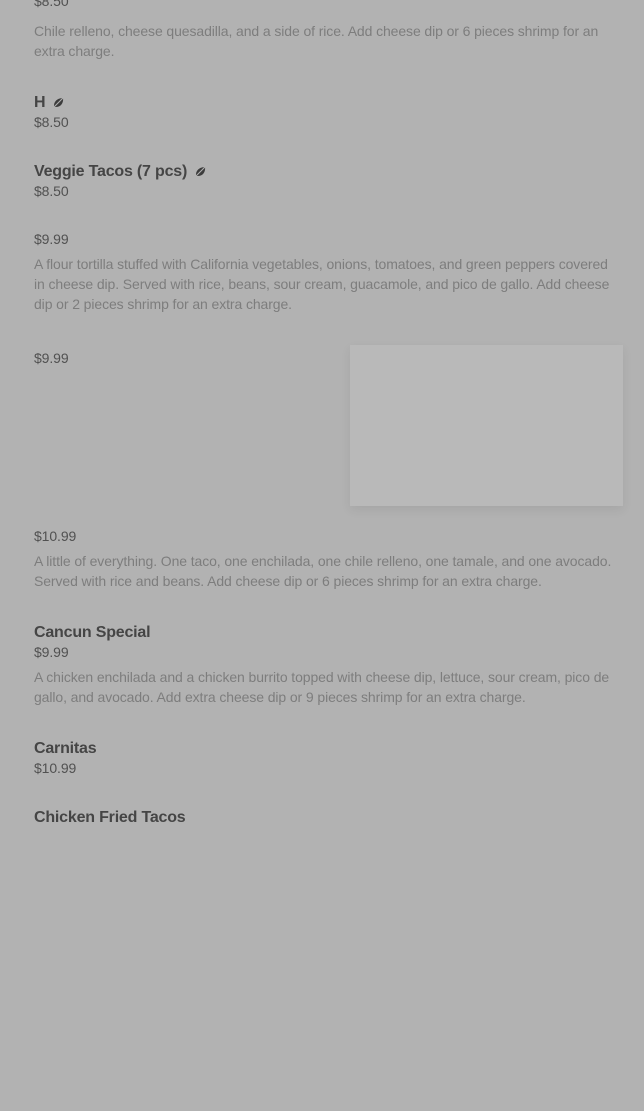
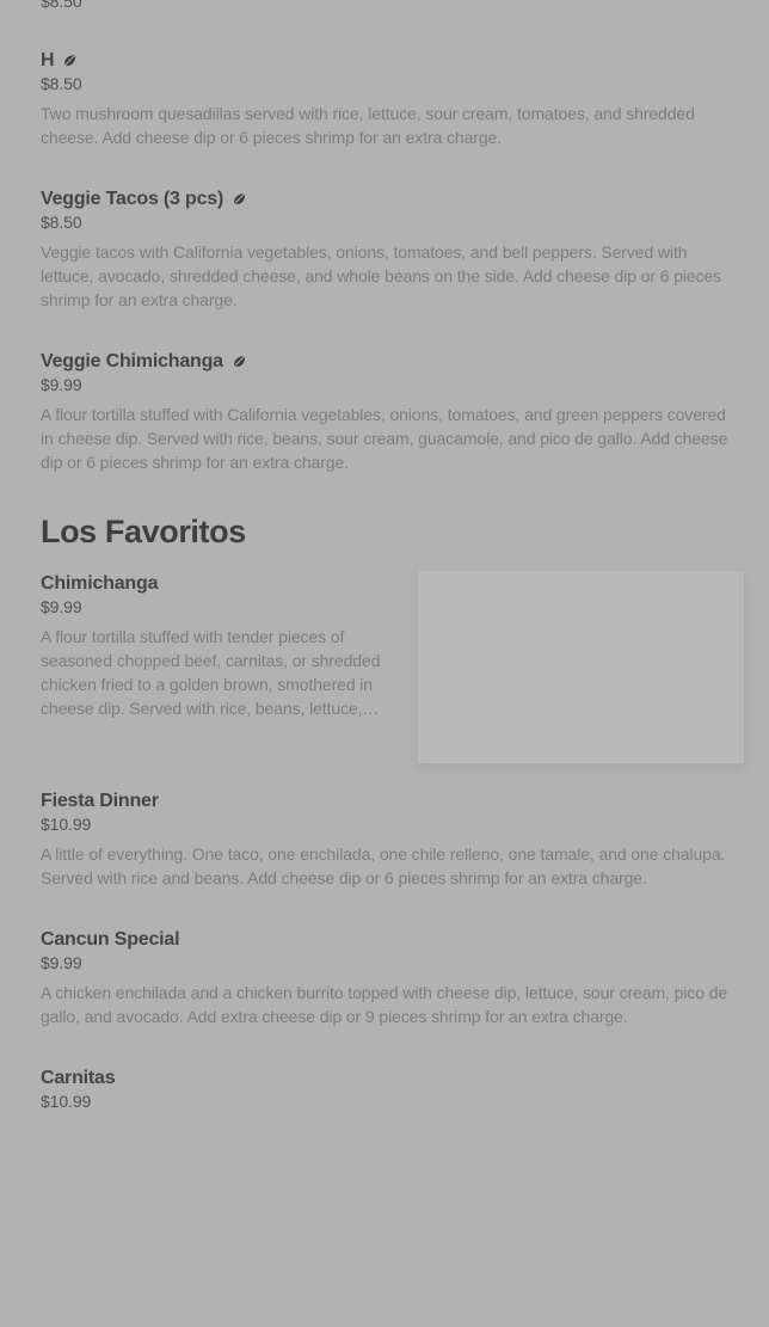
  $8.50
- Chile relleno, cheese quesadilla, and a side of rice. Add cheese dip or 6 pieces shrimp for an extra charge.
  H
  $8.50
+ Two mushroom quesadillas served with rice, lettuce, sour cream, tomatoes, and shredded cheese. Add cheese dip or 6 pieces shrimp for an extra charge.
- Veggie Tacos (7 pcs)
+ Veggie Tacos (3 pcs)
  $8.50
+ Veggie tacos with California vegetables, onions, tomatoes, and bell peppers. Served with lettuce, avocado, shredded cheese, and whole beans on the side. Add cheese dip or 6 pieces shrimp for an extra charge.
+ Veggie Chimichanga
  $9.99
- A flour tortilla stuffed with California vegetables, onions, tomatoes, and green peppers covered in cheese dip. Served with rice, beans, sour cream, guacamole, and pico de gallo. Add cheese dip or 2 pieces shrimp for an extra charge.
+ A flour tortilla stuffed with California vegetables, onions, tomatoes, and green peppers covered in cheese dip. Served with rice, beans, sour cream, guacamole, and pico de gallo. Add cheese dip or 6 pieces shrimp for an extra charge.
+ Los Favoritos
+ Chimichanga
  $9.99
+ A flour tortilla stuffed with tender pieces of seasoned chopped beef, carnitas, or shredded chicken fried to a golden brown, smothered in cheese dip. Served with rice, beans, lettuce,…
+ Fiesta Dinner
  $10.99
- A little of everything. One taco, one enchilada, one chile relleno, one tamale, and one avocado. Served with rice and beans. Add cheese dip or 6 pieces shrimp for an extra charge.
+ A little of everything. One taco, one enchilada, one chile relleno, one tamale, and one chalupa. Served with rice and beans. Add cheese dip or 6 pieces shrimp for an extra charge.
  Cancun Special
  $9.99
  A chicken enchilada and a chicken burrito topped with cheese dip, lettuce, sour cream, pico de gallo, and avocado. Add extra cheese dip or 9 pieces shrimp for an extra charge.
  Carnitas
  $10.99
- Chicken Fried Tacos
